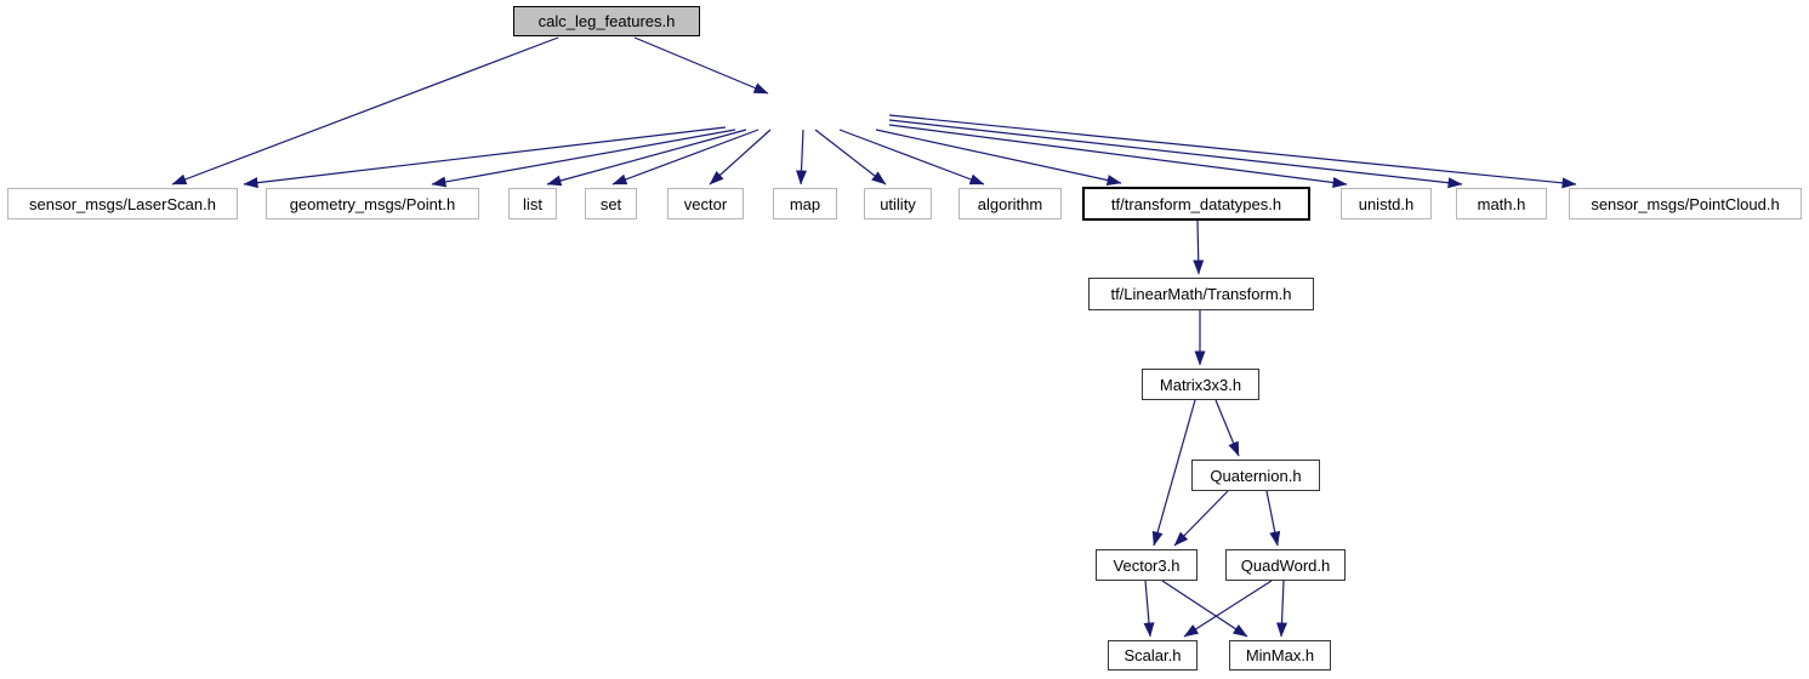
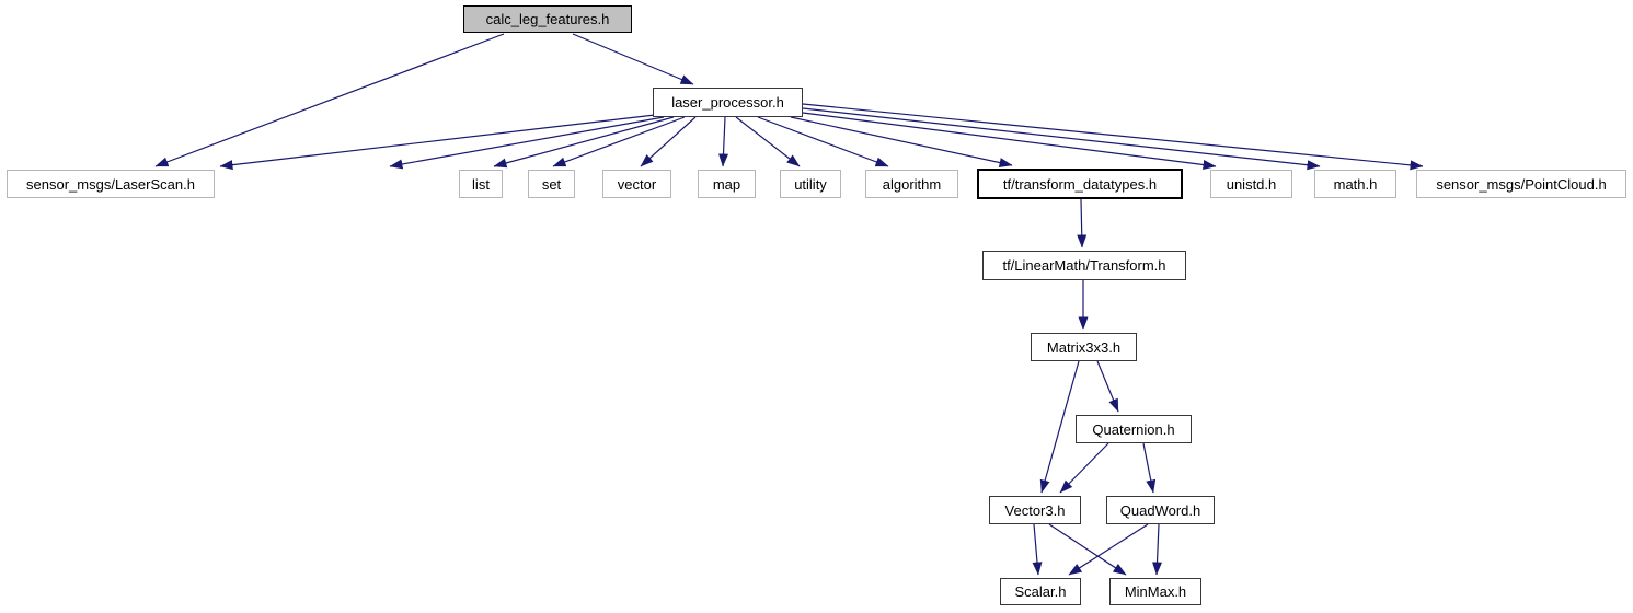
  calc_leg_features.h
+ laser_processor.h
  sensor_msgs/LaserScan.h
- geometry_msgs/Point.h
  list
  set
  vector
  map
  utility
  algorithm
  tf/transform_datatypes.h
  unistd.h
  math.h
  sensor_msgs/PointCloud.h
  tf/LinearMath/Transform.h
  Matrix3x3.h
  Quaternion.h
  Vector3.h
  QuadWord.h
  Scalar.h
  MinMax.h
